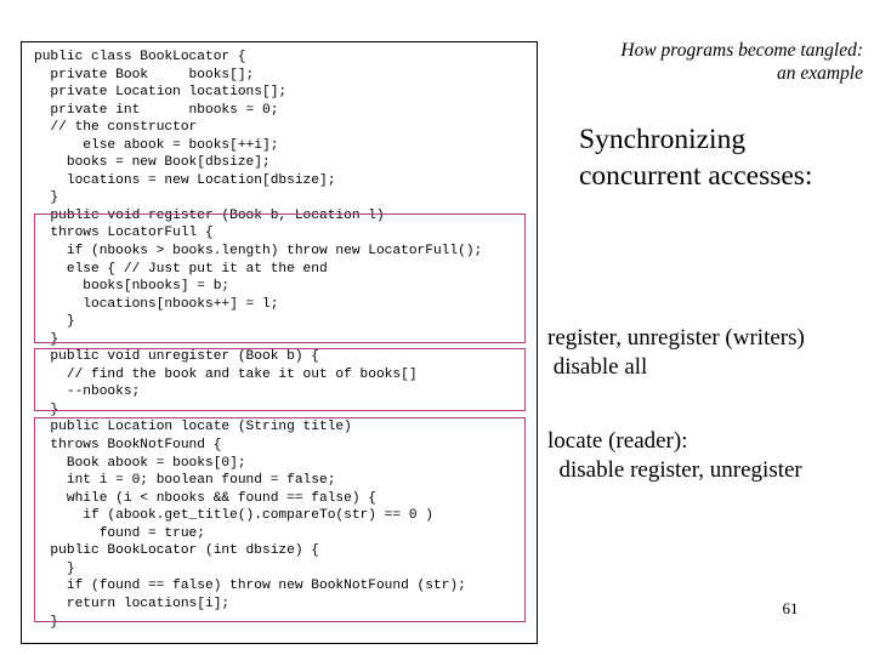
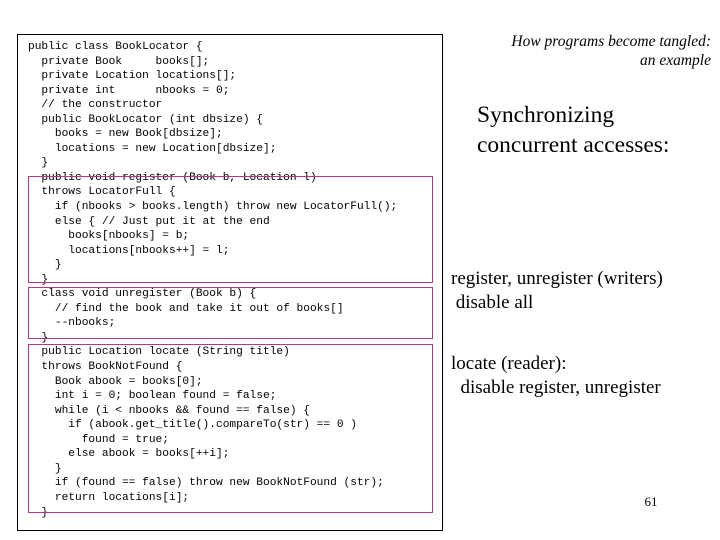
  public class BookLocator {
  private Book books[];
  private Location locations[];
  private int nbooks = 0;
  // the constructor
- else abook = books[++i];
+ public BookLocator (int dbsize) {
  books = new Book[dbsize];
  locations = new Location[dbsize];
  }
  public void register (Book b, Location l)
  throws LocatorFull {
  if (nbooks > books.length) throw new LocatorFull();
  else { // Just put it at the end
  books[nbooks] = b;
  locations[nbooks++] = l;
  }
  }
- public void unregister (Book b) {
+ class void unregister (Book b) {
  // find the book and take it out of books[]
  --nbooks;
  }
  public Location locate (String title)
  throws BookNotFound {
  Book abook = books[0];
  int i = 0; boolean found = false;
  while (i < nbooks && found == false) {
  if (abook.get_title().compareTo(str) == 0 )
  found = true;
- public BookLocator (int dbsize) {
+ else abook = books[++i];
  }
  if (found == false) throw new BookNotFound (str);
  return locations[i];
  }
  How programs become tangled:
  an example
  Synchronizing
  concurrent accesses:
  register, unregister (writers)
  disable all
  locate (reader):
  disable register, unregister
  61
